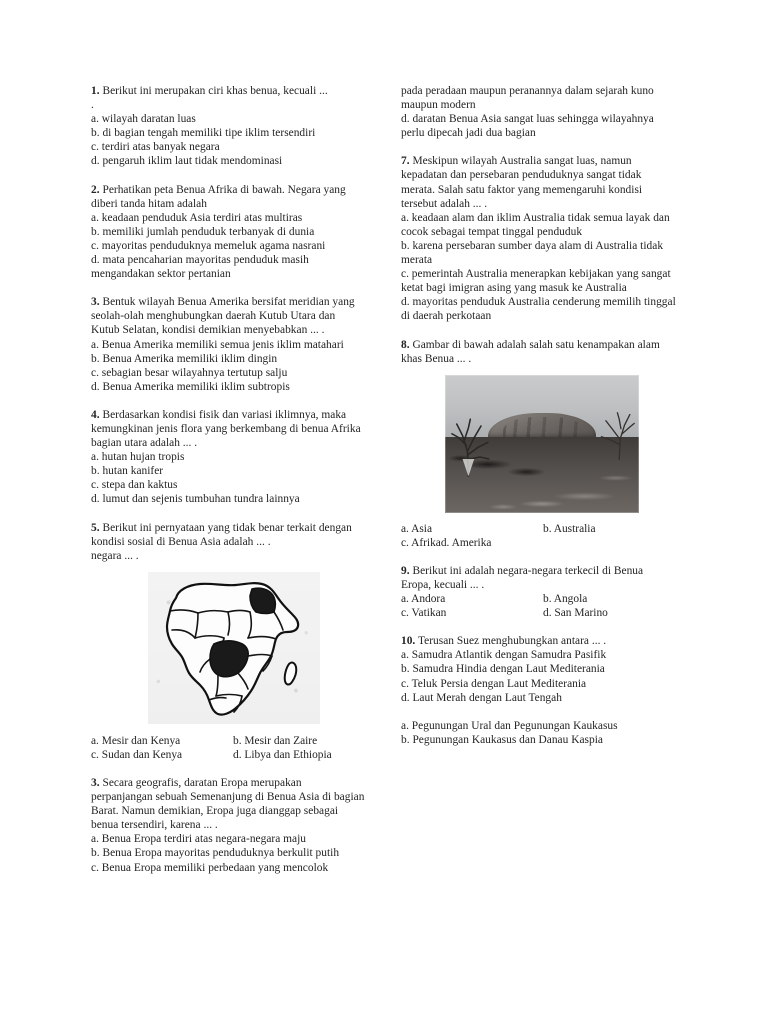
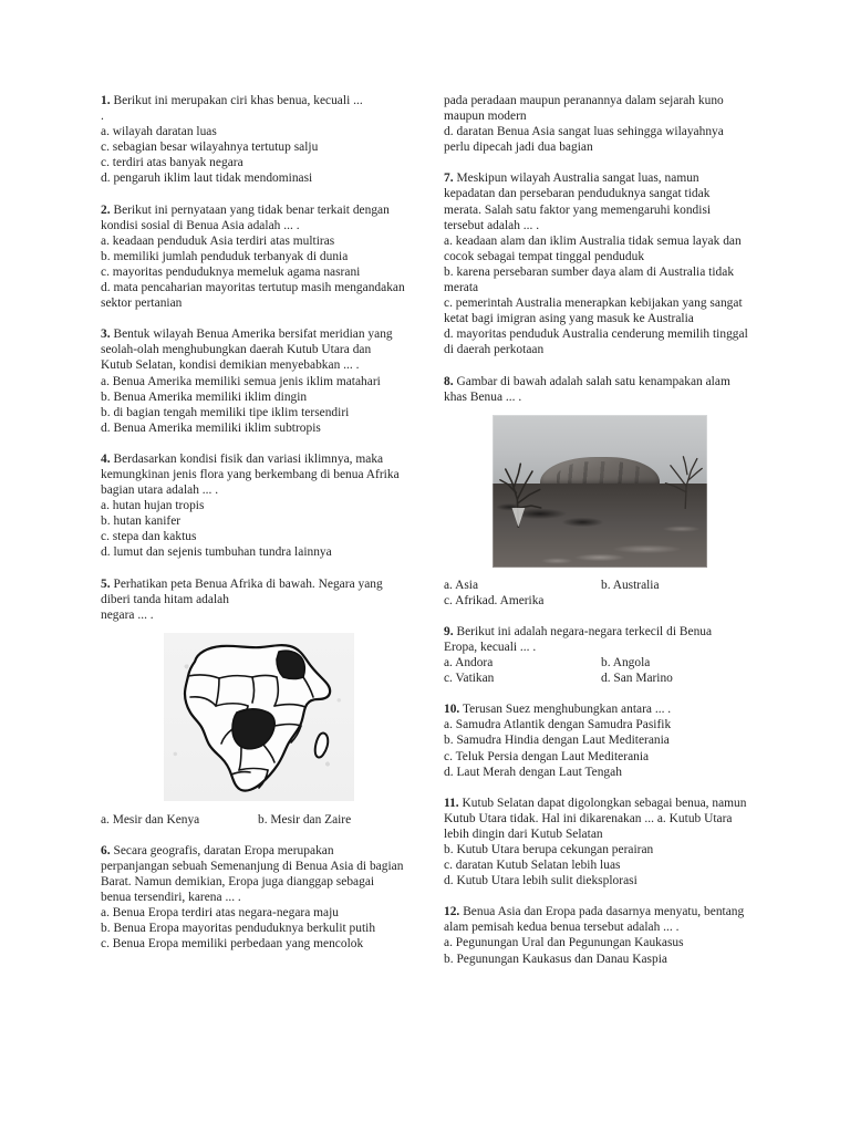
  1. Berikut ini merupakan ciri khas benua, kecuali ...
  .
  a. wilayah daratan luas
- b. di bagian tengah memiliki tipe iklim tersendiri
+ c. sebagian besar wilayahnya tertutup salju
  c. terdiri atas banyak negara
  d. pengaruh iklim laut tidak mendominasi
- 2. Perhatikan peta Benua Afrika di bawah. Negara yang diberi tanda hitam adalah
+ 2. Berikut ini pernyataan yang tidak benar terkait dengan kondisi sosial di Benua Asia adalah ... .
  a. keadaan penduduk Asia terdiri atas multiras
  b. memiliki jumlah penduduk terbanyak di dunia
  c. mayoritas penduduknya memeluk agama nasrani
- d. mata pencaharian mayoritas penduduk masih mengandakan sektor pertanian
+ d. mata pencaharian mayoritas tertutup masih mengandakan sektor pertanian
  3. Bentuk wilayah Benua Amerika bersifat meridian yang seolah-olah menghubungkan daerah Kutub Utara dan Kutub Selatan, kondisi demikian menyebabkan ... .
  a. Benua Amerika memiliki semua jenis iklim matahari
  b. Benua Amerika memiliki iklim dingin
- c. sebagian besar wilayahnya tertutup salju
+ b. di bagian tengah memiliki tipe iklim tersendiri
  d. Benua Amerika memiliki iklim subtropis
  4. Berdasarkan kondisi fisik dan variasi iklimnya, maka kemungkinan jenis flora yang berkembang di benua Afrika bagian utara adalah ... .
  a. hutan hujan tropis
  b. hutan kanifer
  c. stepa dan kaktus
  d. lumut dan sejenis tumbuhan tundra lainnya
- 5. Berikut ini pernyataan yang tidak benar terkait dengan kondisi sosial di Benua Asia adalah ... .
+ 5. Perhatikan peta Benua Afrika di bawah. Negara yang diberi tanda hitam adalah
  negara ... .
  a. Mesir dan Kenya
  b. Mesir dan Zaire
- c. Sudan dan Kenya
- d. Libya dan Ethiopia
- 3. Secara geografis, daratan Eropa merupakan perpanjangan sebuah Semenanjung di Benua Asia di bagian Barat. Namun demikian, Eropa juga dianggap sebagai benua tersendiri, karena ... .
+ 6. Secara geografis, daratan Eropa merupakan perpanjangan sebuah Semenanjung di Benua Asia di bagian Barat. Namun demikian, Eropa juga dianggap sebagai benua tersendiri, karena ... .
  a. Benua Eropa terdiri atas negara-negara maju
  b. Benua Eropa mayoritas penduduknya berkulit putih
  c. Benua Eropa memiliki perbedaan yang mencolok
  pada peradaan maupun peranannya dalam sejarah kuno maupun modern
  d. daratan Benua Asia sangat luas sehingga wilayahnya perlu dipecah jadi dua bagian
  7. Meskipun wilayah Australia sangat luas, namun kepadatan dan persebaran penduduknya sangat tidak merata. Salah satu faktor yang memengaruhi kondisi tersebut adalah ... .
  a. keadaan alam dan iklim Australia tidak semua layak dan cocok sebagai tempat tinggal penduduk
  b. karena persebaran sumber daya alam di Australia tidak merata
  c. pemerintah Australia menerapkan kebijakan yang sangat ketat bagi imigran asing yang masuk ke Australia
  d. mayoritas penduduk Australia cenderung memilih tinggal di daerah perkotaan
  8. Gambar di bawah adalah salah satu kenampakan alam khas Benua ... .
  a. Asia
  b. Australia
  c. Afrikad. Amerika
  9. Berikut ini adalah negara-negara terkecil di Benua Eropa, kecuali ... .
  a. Andora
  b. Angola
  c. Vatikan
  d. San Marino
  10. Terusan Suez menghubungkan antara ... .
  a. Samudra Atlantik dengan Samudra Pasifik
  b. Samudra Hindia dengan Laut Mediterania
  c. Teluk Persia dengan Laut Mediterania
  d. Laut Merah dengan Laut Tengah
+ 11. Kutub Selatan dapat digolongkan sebagai benua, namun Kutub Utara tidak. Hal ini dikarenakan ... a. Kutub Utara lebih dingin dari Kutub Selatan
+ b. Kutub Utara berupa cekungan perairan
+ c. daratan Kutub Selatan lebih luas
+ d. Kutub Utara lebih sulit dieksplorasi
+ 12. Benua Asia dan Eropa pada dasarnya menyatu, bentang alam pemisah kedua benua tersebut adalah ... .
  a. Pegunungan Ural dan Pegunungan Kaukasus
  b. Pegunungan Kaukasus dan Danau Kaspia
